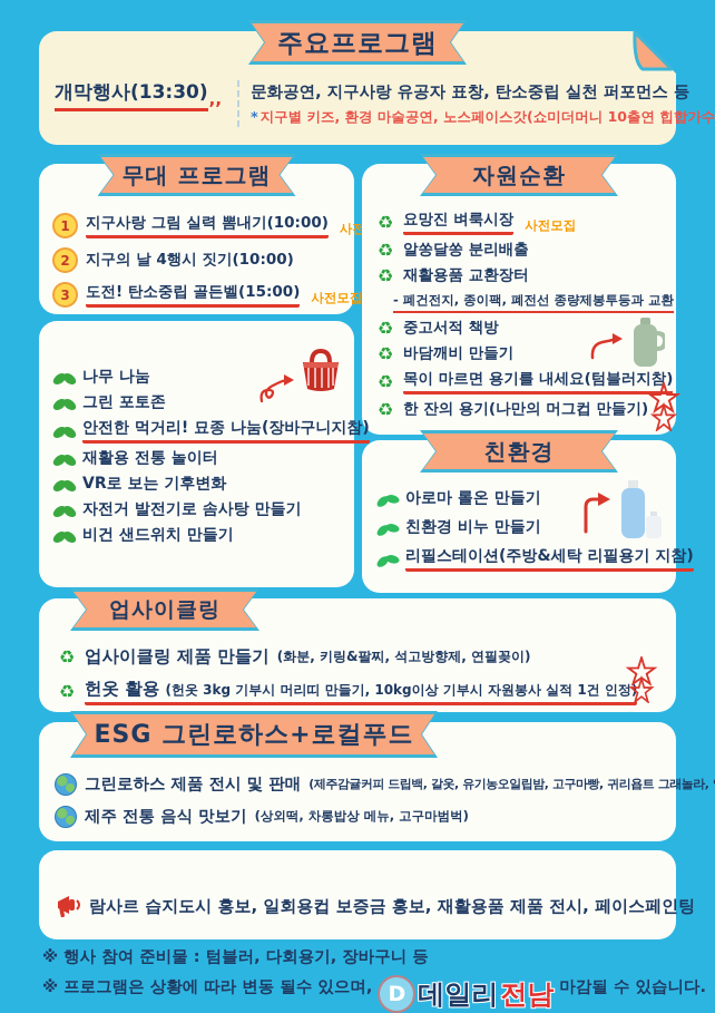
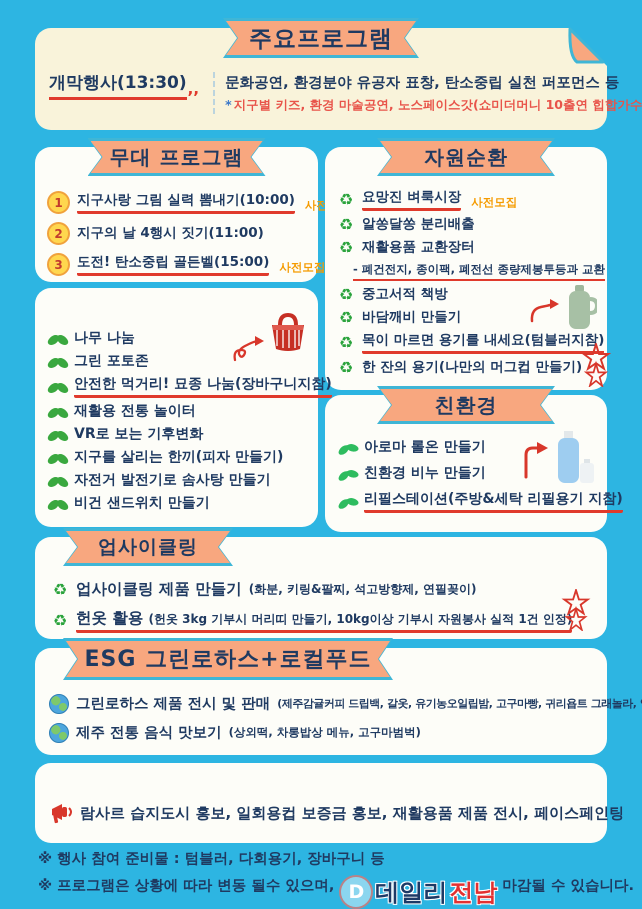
  주요프로그램
  개막행사(13:30)
  ,,
- 문화공연, 지구사랑 유공자 표창, 탄소중립 실천 퍼포먼스 등
+ 문화공연, 환경분야 유공자 표창, 탄소중립 실천 퍼포먼스 등
  * 지구별 키즈, 환경 마술공연, 노스페이스갓(쇼미더머니 10출연 힙합가수
  무대 프로그램
  1
  지구사랑 그림 실력 뽐내기(10:00)
  2
- 지구의 날 4행시 짓기(10:00)
+ 지구의 날 4행시 짓기(11:00)
  3
  도전! 탄소중립 골든벨(15:00)
  사전모집
  자원순환
  요망진 벼룩시장
  사전모집
  알쏭달쏭 분리배출
  재활용품 교환장터
  - 폐건전지, 종이팩, 폐전선 종량제봉투등과 교환
  중고서적 책방
  바담깨비 만들기
  목이 마르면 용기를 내세요(텀블러지참)
  한 잔의 용기(나만의 머그컵 만들기)
  나무 나눔
  그린 포토존
  안전한 먹거리! 묘종 나눔(장바구니지참)
  재활용 전통 놀이터
  VR로 보는 기후변화
+ 지구를 살리는 한끼(피자 만들기)
  자전거 발전기로 솜사탕 만들기
  비건 샌드위치 만들기
  친환경
  아로마 롤온 만들기
  친환경 비누 만들기
  리필스테이션(주방&세탁 리필용기 지참)
  업사이클링
  업사이클링 제품 만들기
  (화분, 키링&팔찌, 석고방향제, 연필꽂이)
  헌옷 활용 (헌옷 3kg 기부시 머리띠 만들기, 10kg이상 기부시 자원봉사 실적 1건 인정
  ESG 그린로하스+로컬푸드
  그린로하스 제품 전시 및 판매
  (제주감귤커피 드립백, 갈옷, 유기농오일립밤, 고구마빵, 귀리욥트 그래놀라,
  제주 전통 음식 맛보기
  (상외떡, 차롱밥상 메뉴, 고구마범벅)
  람사르 습지도시 홍보, 일회용컵 보증금 홍보, 재활용품 제품 전시, 페이스페인팅
  ※ 행사 참여 준비물 : 텀블러, 다회용기, 장바구니 등
  ※ 프로그램은 상황에 따라 변동 될수 있으며,
  D
  데일리
  전남
  마감될 수 있습니다.
